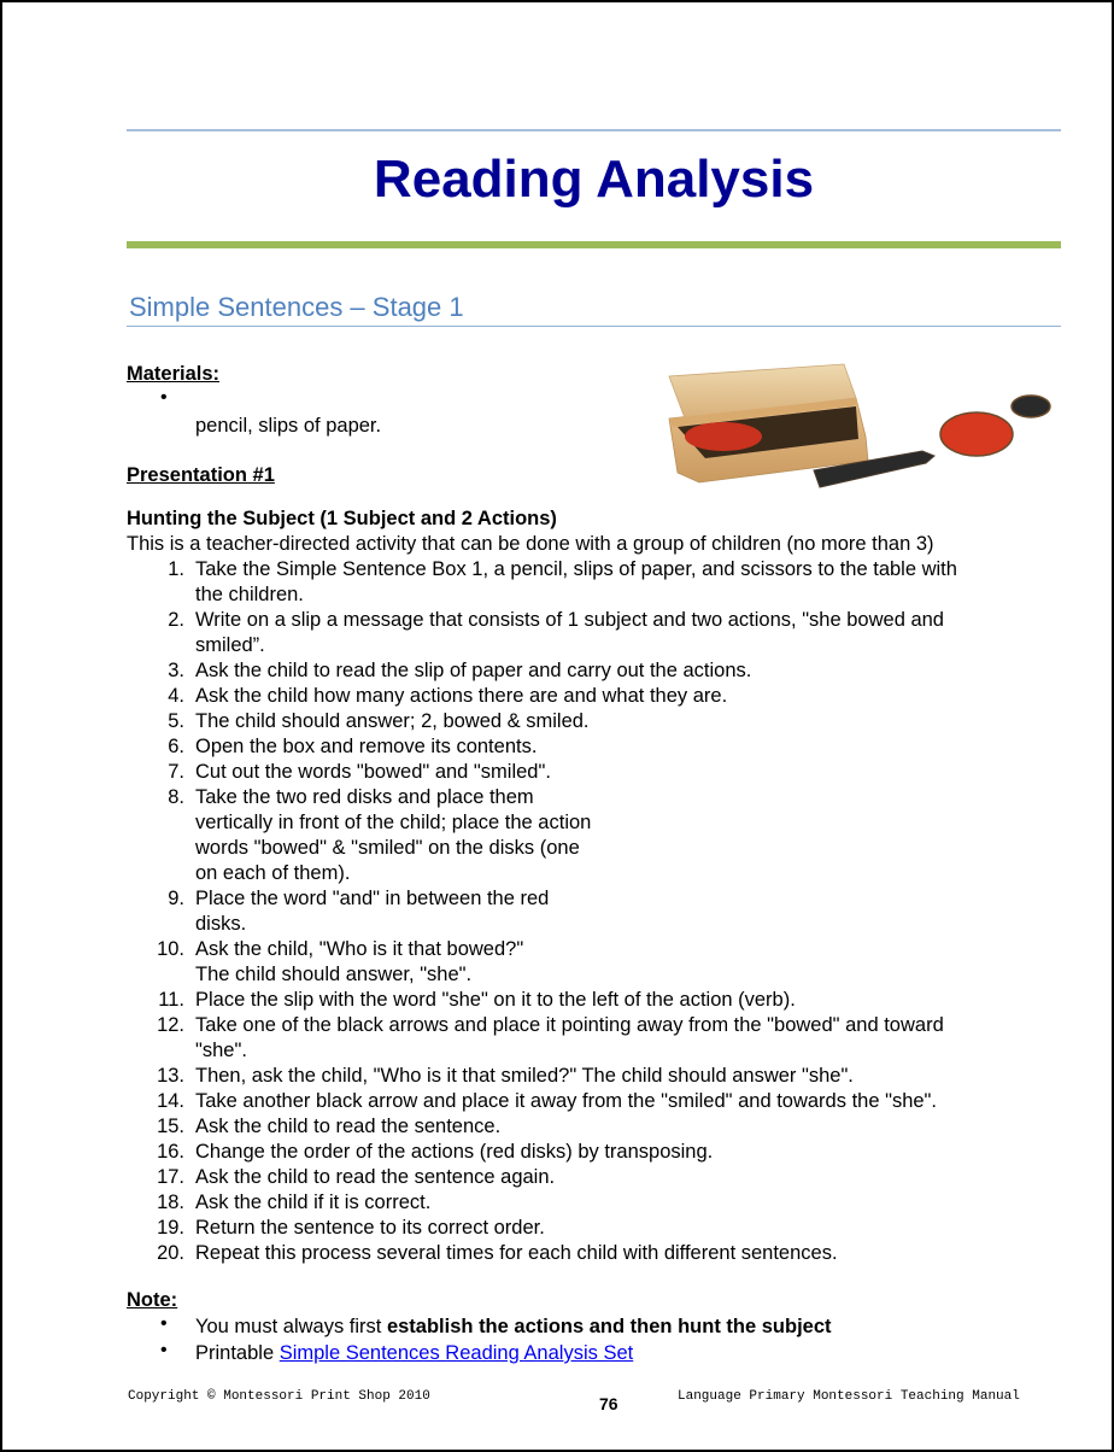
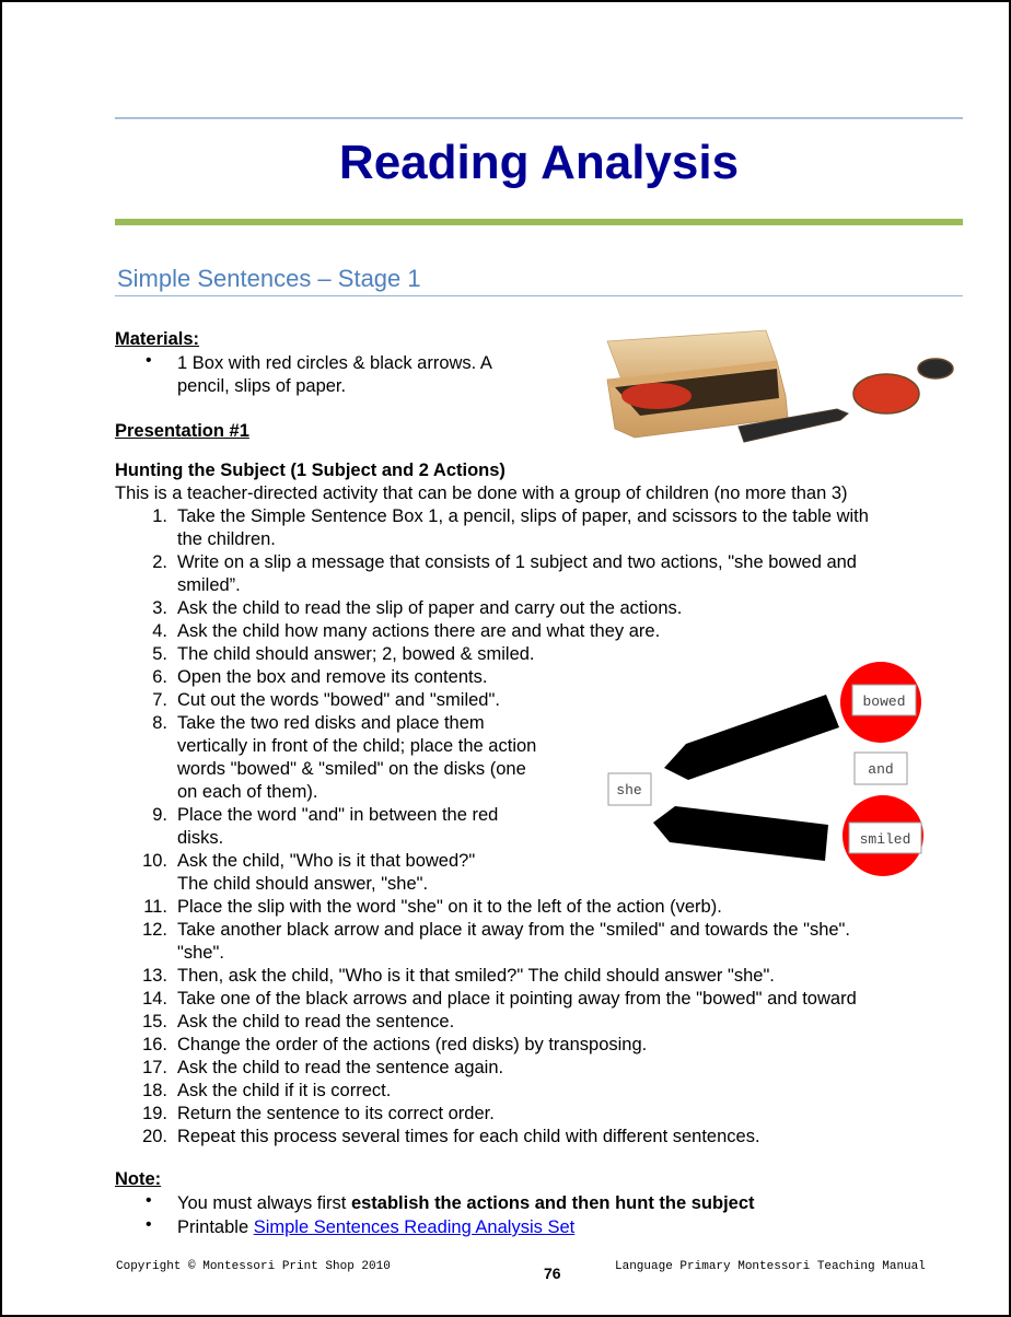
  Reading Analysis
  Simple Sentences – Stage 1
  Materials:
  •
+ 1 Box with red circles & black arrows. A
  pencil, slips of paper.
  Presentation #1
  Hunting the Subject (1 Subject and 2 Actions)
  This is a teacher-directed activity that can be done with a group of children (no more than 3)
  1.
  Take the Simple Sentence Box 1, a pencil, slips of paper, and scissors to the table with
  the children.
  2.
  Write on a slip a message that consists of 1 subject and two actions, "she bowed and
  smiled”.
  3.
  Ask the child to read the slip of paper and carry out the actions.
  4.
  Ask the child how many actions there are and what they are.
  5.
  The child should answer; 2, bowed & smiled.
  6.
  Open the box and remove its contents.
  7.
  Cut out the words "bowed" and "smiled".
  8.
  Take the two red disks and place them
  vertically in front of the child; place the action
  words "bowed" & "smiled" on the disks (one
  on each of them).
  9.
  Place the word "and" in between the red
  disks.
  10.
  Ask the child, "Who is it that bowed?"
  The child should answer, "she".
  11.
  Place the slip with the word "she" on it to the left of the action (verb).
  12.
- Take one of the black arrows and place it pointing away from the "bowed" and toward
+ Take another black arrow and place it away from the "smiled" and towards the "she".
  "she".
  13.
  Then, ask the child, "Who is it that smiled?" The child should answer "she".
  14.
- Take another black arrow and place it away from the "smiled" and towards the "she".
+ Take one of the black arrows and place it pointing away from the "bowed" and toward
  15.
  Ask the child to read the sentence.
  16.
  Change the order of the actions (red disks) by transposing.
  17.
  Ask the child to read the sentence again.
  18.
  Ask the child if it is correct.
  19.
  Return the sentence to its correct order.
  20.
  Repeat this process several times for each child with different sentences.
+ bowed
+ and
+ smiled
+ she
  Note:
  •
  You must always first establish the actions and then hunt the subject
  •
  Printable Simple Sentences Reading Analysis Set
  Copyright © Montessori Print Shop 2010
  76
  Language Primary Montessori Teaching Manual
